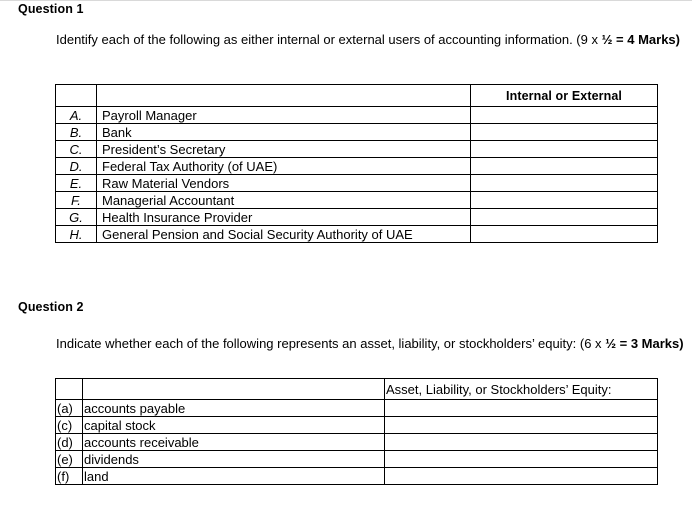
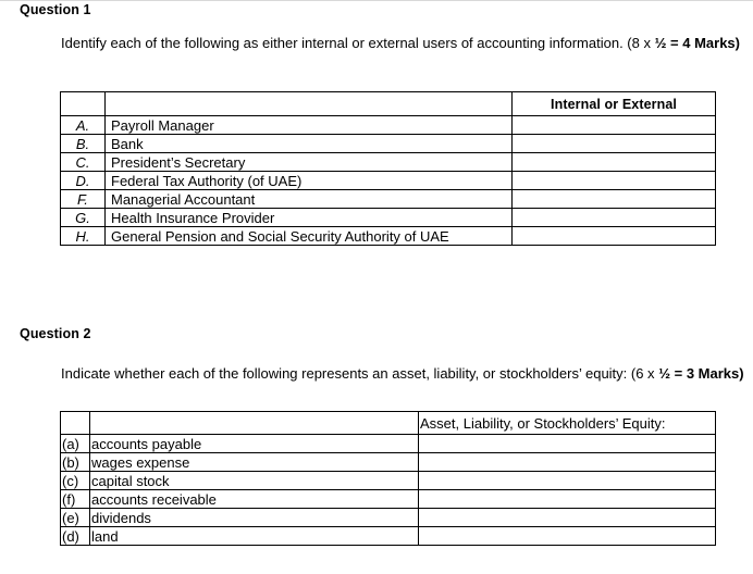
  Question 1
- Identify each of the following as either internal or external users of accounting information. (9 x ½ = 4 Marks)
+ Identify each of the following as either internal or external users of accounting information. (8 x ½ = 4 Marks)
  		Internal or External
  A.	Payroll Manager
  B.	Bank
  C.	President’s Secretary
  D.	Federal Tax Authority (of UAE)
- E.	Raw Material Vendors
  F.	Managerial Accountant
  G.	Health Insurance Provider
  H.	General Pension and Social Security Authority of UAE
  Question 2
  Indicate whether each of the following represents an asset, liability, or stockholders’ equity: (6 x ½ = 3 Marks)
  		Asset, Liability, or Stockholders’ Equity:
  (a)	accounts payable
+ (b)	wages expense
  (c)	capital stock
- (d)	accounts receivable
+ (f)	accounts receivable
  (e)	dividends
- (f)	land
+ (d)	land
